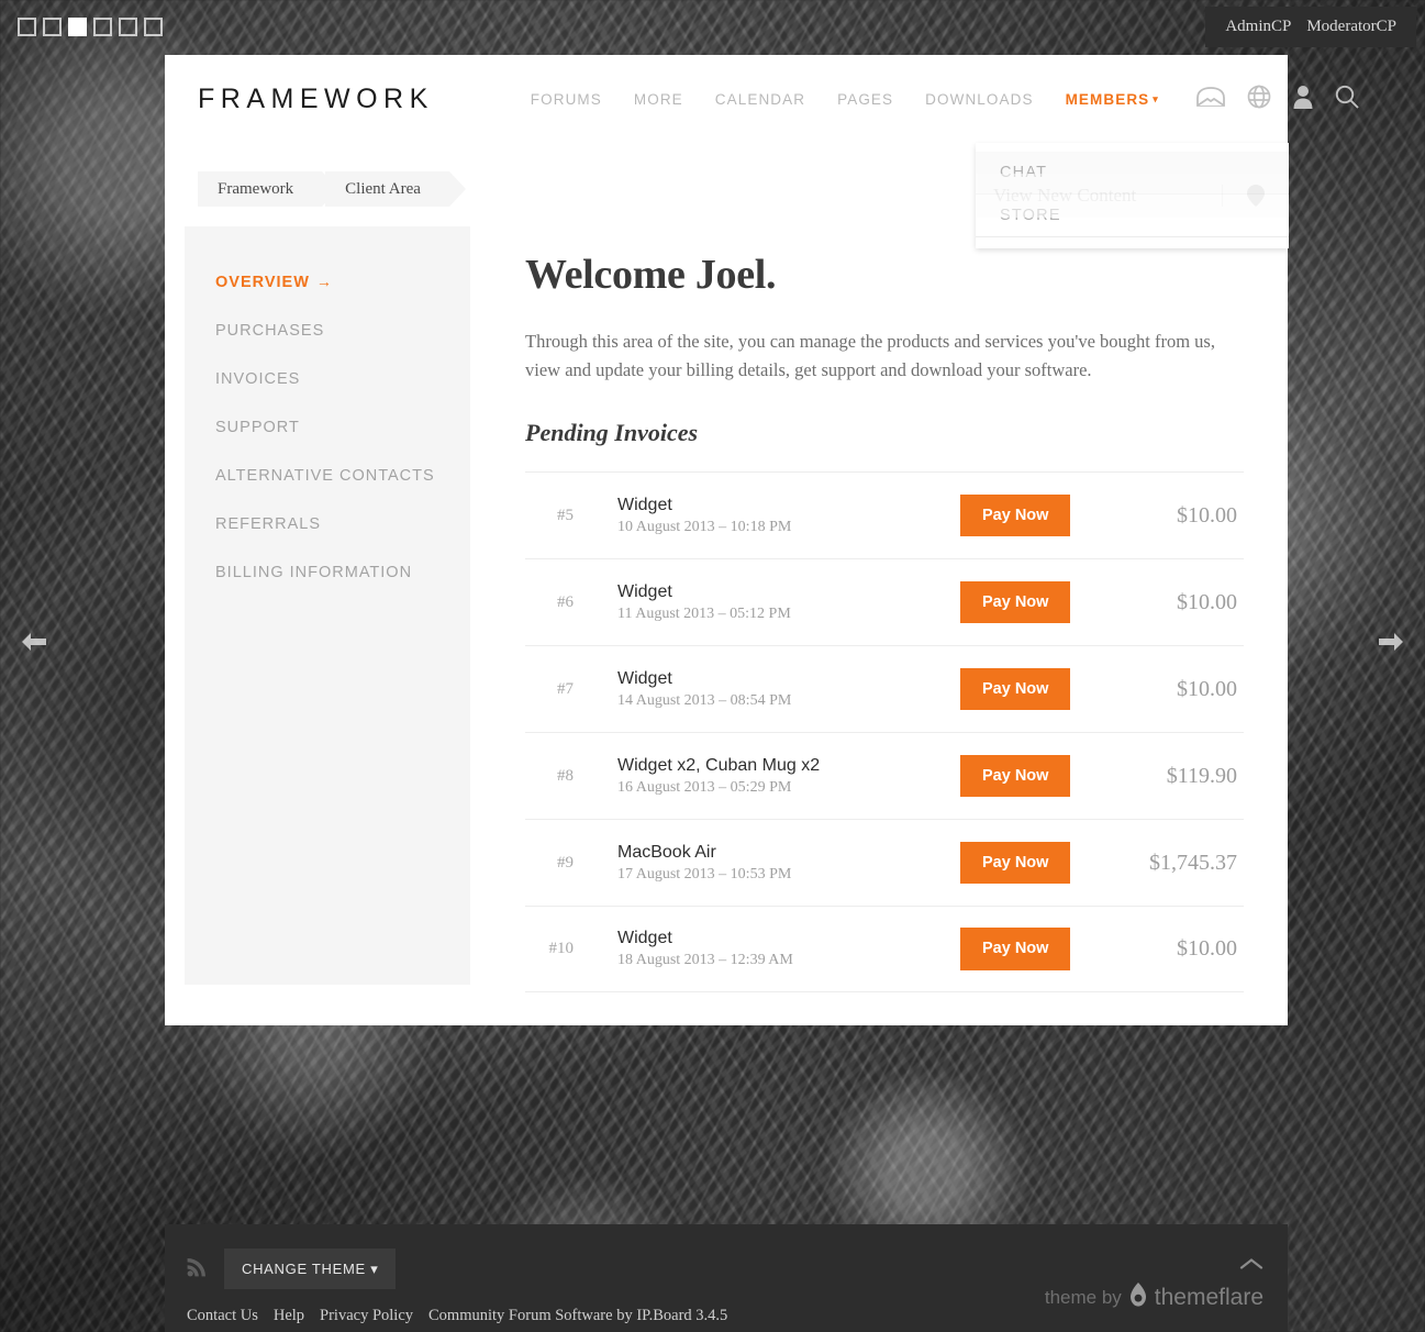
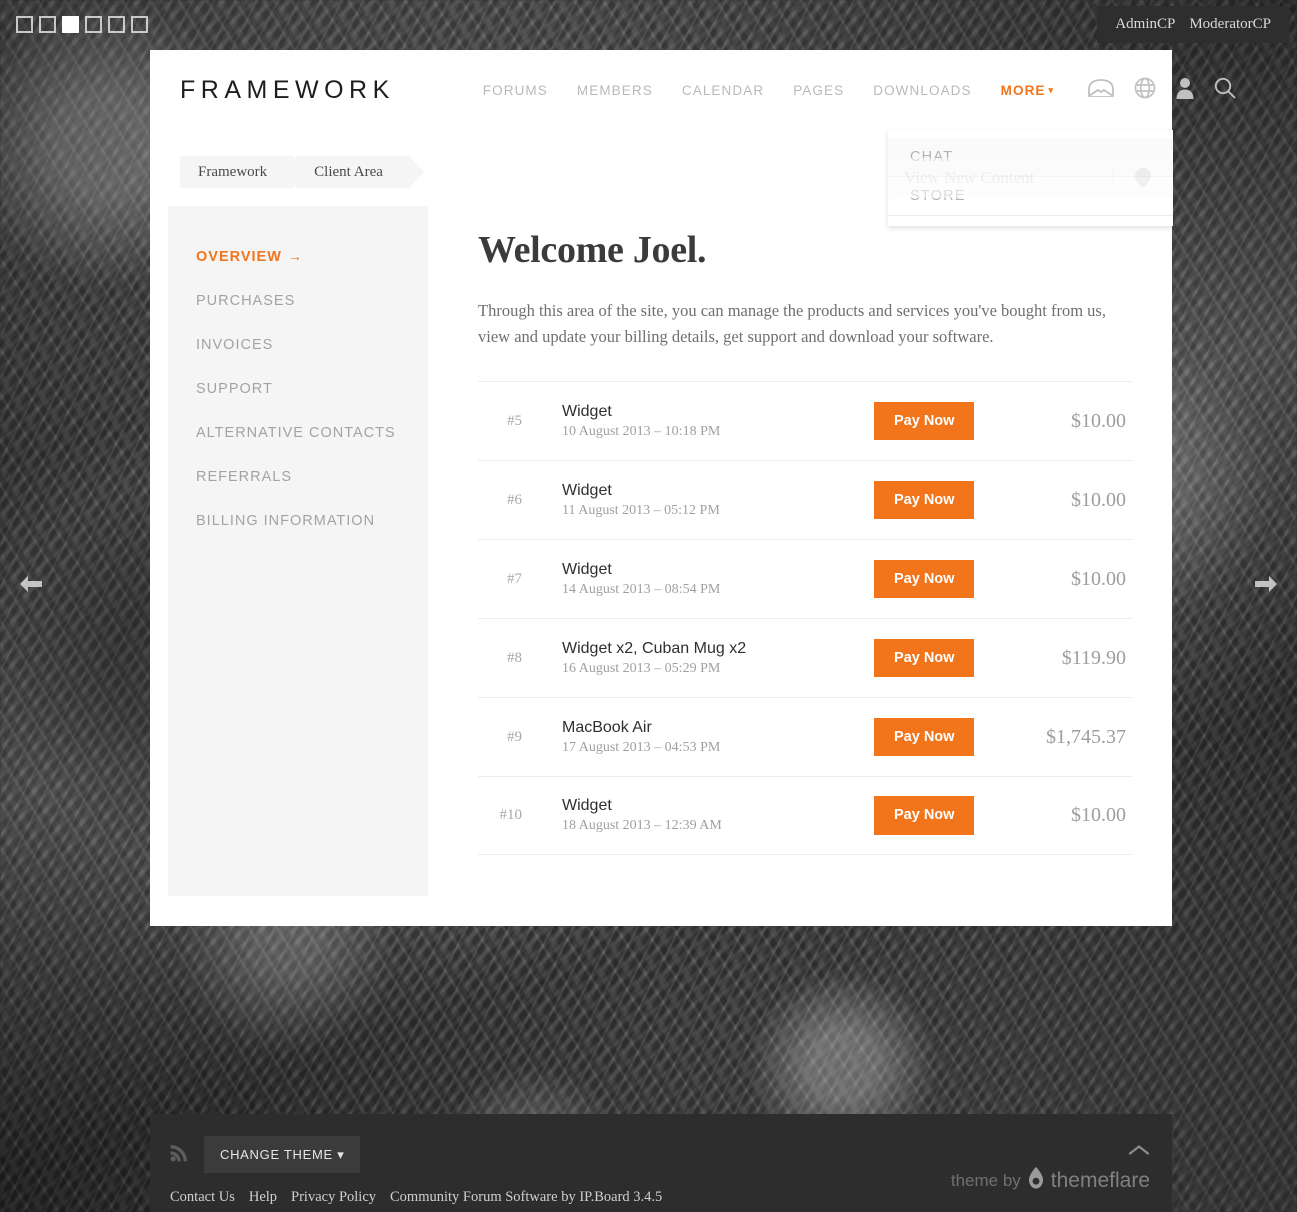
  AdminCP
  ModeratorCP
  FRAMEWORK
  FORUMS
- MORE
+ MEMBERS
  CALENDAR
  PAGES
  DOWNLOADS
- MEMBERS ▾
+ MORE ▾
  CHAT
  STORE
  Framework
  Client Area
  OVERVIEW →
  PURCHASES
  INVOICES
  SUPPORT
  ALTERNATIVE CONTACTS
  REFERRALS
  BILLING INFORMATION
  Welcome Joel.
  Through this area of the site, you can manage the products and services you've bought from us, view and update your billing details, get support and download your software.
- Pending Invoices
  #5
  Widget
  10 August 2013 – 10:18 PM
  Pay Now
  $10.00
  #6
  Widget
  11 August 2013 – 05:12 PM
  Pay Now
  $10.00
  #7
  Widget
  14 August 2013 – 08:54 PM
  Pay Now
  $10.00
  #8
  Widget x2, Cuban Mug x2
  16 August 2013 – 05:29 PM
  Pay Now
  $119.90
  #9
  MacBook Air
- 17 August 2013 – 10:53 PM
+ 17 August 2013 – 04:53 PM
  Pay Now
  $1,745.37
  #10
  Widget
  18 August 2013 – 12:39 AM
  Pay Now
  $10.00
  CHANGE THEME ▾
  Contact Us
  Help
  Privacy Policy
  Community Forum Software by IP.Board 3.4.5
  theme by
  themeflare
